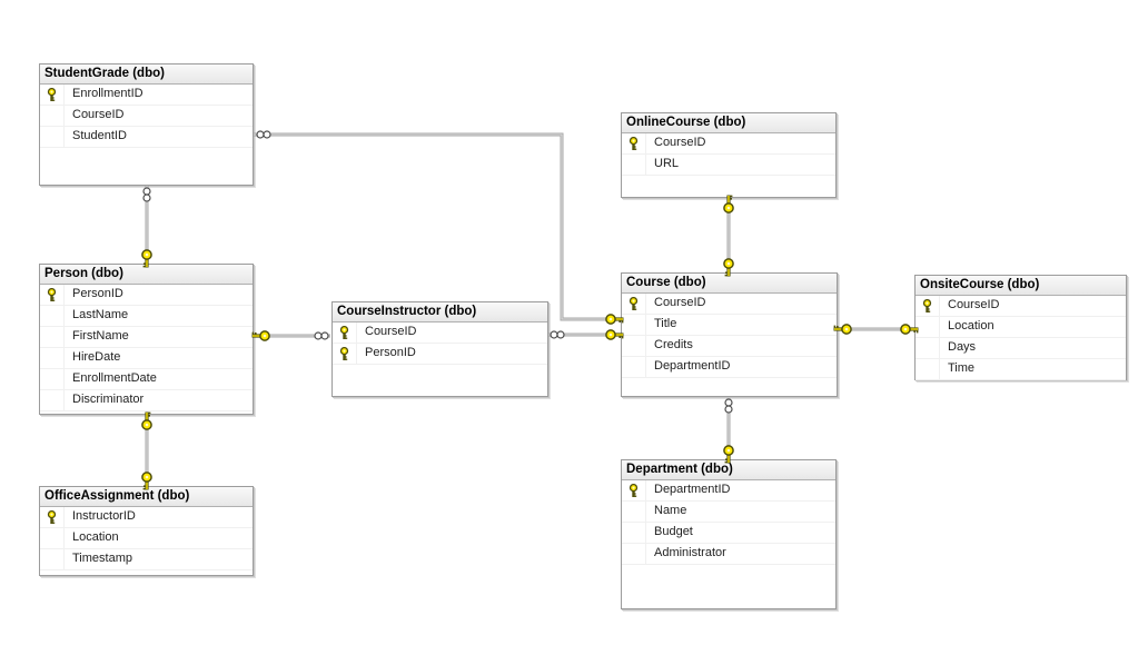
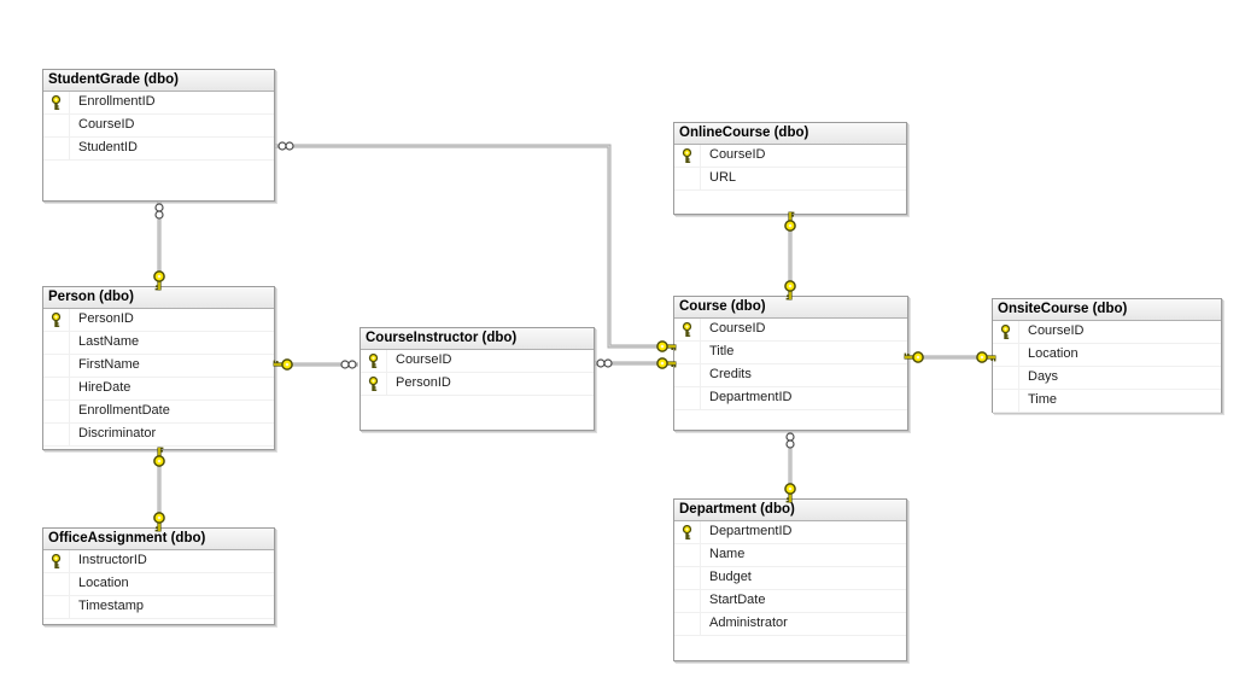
  StudentGrade (dbo)
  EnrollmentID
  CourseID
  StudentID
  Person (dbo)
  PersonID
  LastName
  FirstName
  HireDate
  EnrollmentDate
  Discriminator
  OfficeAssignment (dbo)
  InstructorID
  Location
  Timestamp
  CourseInstructor (dbo)
  CourseID
  PersonID
  OnlineCourse (dbo)
  CourseID
  URL
  Course (dbo)
  CourseID
  Title
  Credits
  DepartmentID
  OnsiteCourse (dbo)
  CourseID
  Location
  Days
  Time
  Department (dbo)
  DepartmentID
  Name
  Budget
+ StartDate
  Administrator
